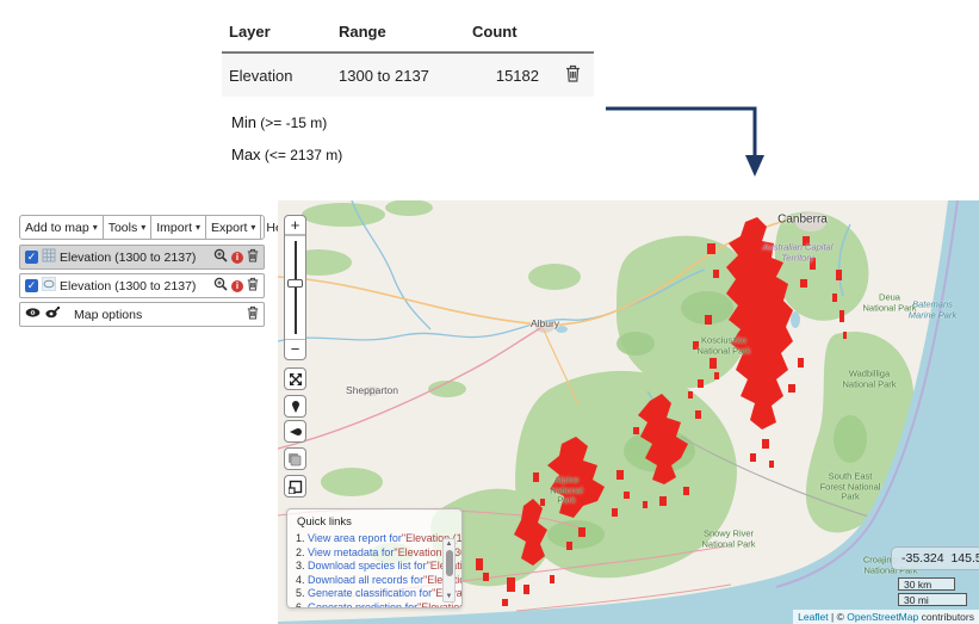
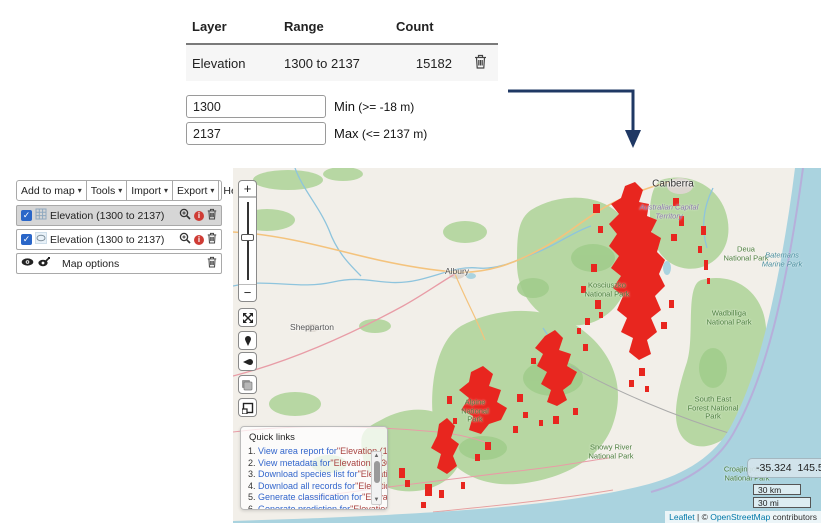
  Layer	Range	Count
  Elevation	1300 to 2137	15182
+ 1300
- Min (>= -15 m)
+ Min (>= -18 m)
+ 2137
  Max (<= 2137 m)
  Add to map
  ▾
  Tools
  ▾
  Import
  ▾
  Export
  ▾
  ✓
  Elevation (1300 to 2137)
  i
  ✓
  Elevation (1300 to 2137)
  i
  Map options
  Canberra
  Albury
  Shepparton
  Australian Capital Territory
  Kosciuszko National Park
  Deua National Park
  Batemans Marine Park
  Wadbilliga National Park
  South East Forest National Park
  Snowy River National Park
  Alpine National Park
  +
  −
  Quick links
  1. View area report for"Elevatio1
  2. View metadata for"Elevation3
  4. Download all records for"Eleti
  6. Generate prediction for"Elevatio
  -35.324 145.
  30 km
  30 mi
  Leaflet | © OpenStreetMap contributors
